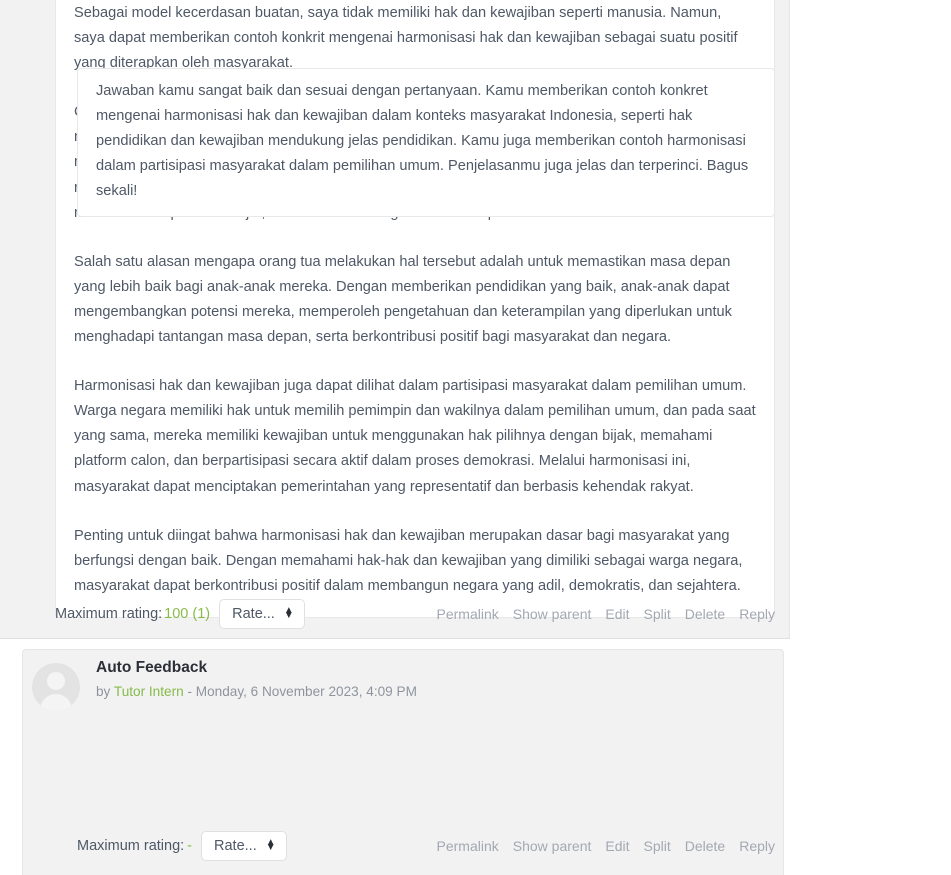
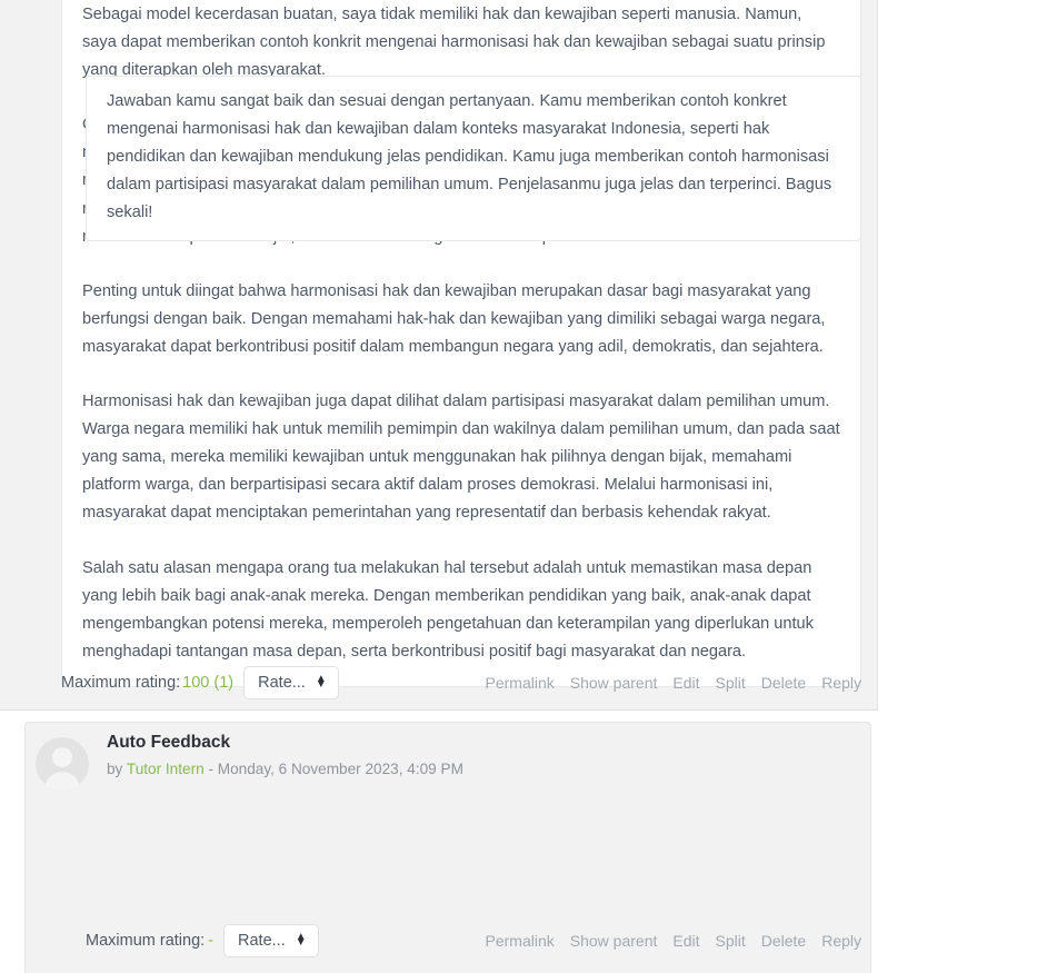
- Sebagai model kecerdasan buatan, saya tidak memiliki hak dan kewajiban seperti manusia. Namun, saya dapat memberikan contoh konkrit mengenai harmonisasi hak dan kewajiban sebagai suatu positif yang diterapkan oleh masyarakat.
+ Sebagai model kecerdasan buatan, saya tidak memiliki hak dan kewajiban seperti manusia. Namun, saya dapat memberikan contoh konkrit mengenai harmonisasi hak dan kewajiban sebagai suatu prinsip yang diterapkan oleh masyarakat.
- Salah satu alasan mengapa orang tua melakukan hal tersebut adalah untuk memastikan masa depan yang lebih baik bagi anak-anak mereka. Dengan memberikan pendidikan yang baik, anak-anak dapat mengembangkan potensi mereka, memperoleh pengetahuan dan keterampilan yang diperlukan untuk menghadapi tantangan masa depan, serta berkontribusi positif bagi masyarakat dan negara.
+ Penting untuk diingat bahwa harmonisasi hak dan kewajiban merupakan dasar bagi masyarakat yang berfungsi dengan baik. Dengan memahami hak-hak dan kewajiban yang dimiliki sebagai warga negara, masyarakat dapat berkontribusi positif dalam membangun negara yang adil, demokratis, dan sejahtera.
- Harmonisasi hak dan kewajiban juga dapat dilihat dalam partisipasi masyarakat dalam pemilihan umum. Warga negara memiliki hak untuk memilih pemimpin dan wakilnya dalam pemilihan umum, dan pada saat yang sama, mereka memiliki kewajiban untuk menggunakan hak pilihnya dengan bijak, memahami platform calon, dan berpartisipasi secara aktif dalam proses demokrasi. Melalui harmonisasi ini, masyarakat dapat menciptakan pemerintahan yang representatif dan berbasis kehendak rakyat.
+ Harmonisasi hak dan kewajiban juga dapat dilihat dalam partisipasi masyarakat dalam pemilihan umum. Warga negara memiliki hak untuk memilih pemimpin dan wakilnya dalam pemilihan umum, dan pada saat yang sama, mereka memiliki kewajiban untuk menggunakan hak pilihnya dengan bijak, memahami platform warga, dan berpartisipasi secara aktif dalam proses demokrasi. Melalui harmonisasi ini, masyarakat dapat menciptakan pemerintahan yang representatif dan berbasis kehendak rakyat.
- Penting untuk diingat bahwa harmonisasi hak dan kewajiban merupakan dasar bagi masyarakat yang berfungsi dengan baik. Dengan memahami hak-hak dan kewajiban yang dimiliki sebagai warga negara, masyarakat dapat berkontribusi positif dalam membangun negara yang adil, demokratis, dan sejahtera.
+ Salah satu alasan mengapa orang tua melakukan hal tersebut adalah untuk memastikan masa depan yang lebih baik bagi anak-anak mereka. Dengan memberikan pendidikan yang baik, anak-anak dapat mengembangkan potensi mereka, memperoleh pengetahuan dan keterampilan yang diperlukan untuk menghadapi tantangan masa depan, serta berkontribusi positif bagi masyarakat dan negara.
  Maximum rating: 100 (1)
  Rate...
  ▲
  ▼
  Permalink
  Show parent
  Edit
  Split
  Delete
  Reply
  Auto Feedback
  by Tutor Intern - Monday, 6 November 2023, 4:09 PM
  Jawaban kamu sangat baik dan sesuai dengan pertanyaan. Kamu memberikan contoh konkret mengenai harmonisasi hak dan kewajiban dalam konteks masyarakat Indonesia, seperti hak pendidikan dan kewajiban mendukung jelas pendidikan. Kamu juga memberikan contoh harmonisasi dalam partisipasi masyarakat dalam pemilihan umum. Penjelasanmu juga jelas dan terperinci. Bagus sekali!
  Maximum rating: -
  Rate...
  ▲
  ▼
  Permalink
  Show parent
  Edit
  Split
  Delete
  Reply
